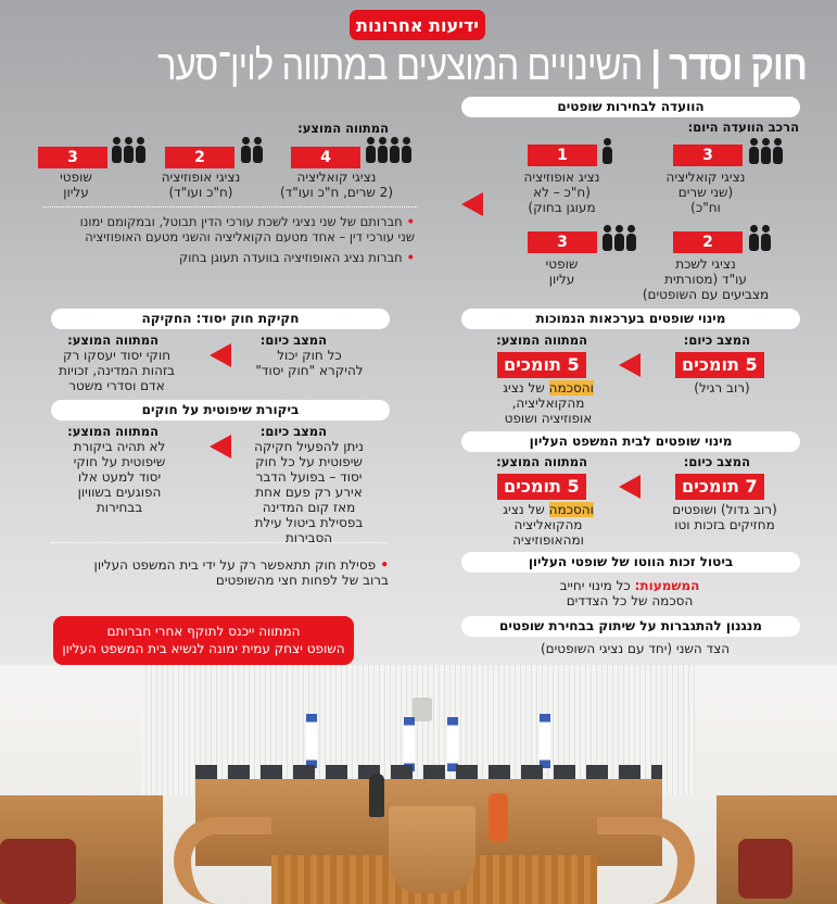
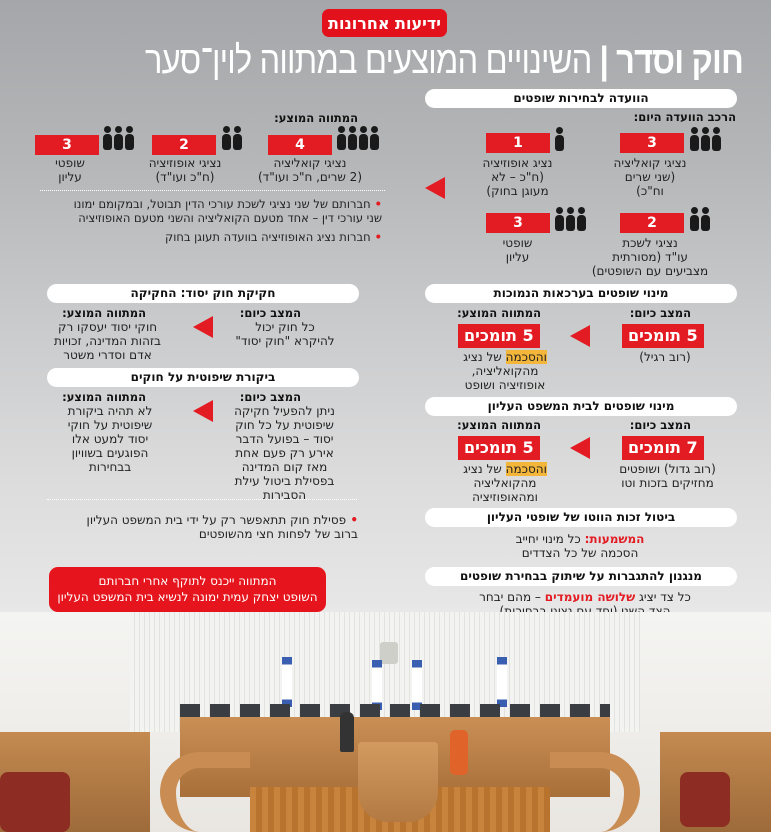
  ידיעות אחרונות
  חוק וסדר | השינויים המוצעים במתווה לוין־סער
  הוועדה לבחירות שופטים
  הרכב הוועדה היום:
  3
  נציגי קואליציה
  (שני שרים
  וח"כ)
  1
  נציג אופוזיציה
  (ח"כ – לא
  מעוגן בחוק)
  2
  נציגי לשכת
  עו"ד (מסורתית
  מצביעים עם השופטים)
  3
  שופטי
  עליון
  המתווה המוצע:
  4
  נציגי קואליציה
  (2 שרים, ח"כ ועו"ד)
  2
  נציגי אופוזיציה
  (ח"כ ועו"ד)
  3
  שופטי
  עליון
  • חברותם של שני נציגי לשכת עורכי הדין תבוטל, ובמקומם ימונו
  שני עורכי דין – אחד מטעם הקואליציה והשני מטעם האופוזיציה
  • חברות נציג האופוזיציה בוועדה תעוגן בחוק
  מינוי שופטים בערכאות הנמוכות
  המצב כיום:
  5 תומכים
  (רוב רגיל)
  המתווה המוצע:
  5 תומכים
  והסכמה של נציג
  מהקואליציה,
  אופוזיציה ושופט
  מינוי שופטים לבית המשפט העליון
  המצב כיום:
  7 תומכים
  (רוב גדול) ושופטים
  מחזיקים בזכות וטו
  המתווה המוצע:
  5 תומכים
  והסכמה של נציג
  מהקואליציה
  ומהאופוזיציה
  ביטול זכות הווטו של שופטי העליון
  המשמעות: כל מינוי יחייב
  הסכמה של כל הצדדים
  מנגנון להתגברות על שיתוק בבחירת שופטים
+ כל צד יציג שלושה מועמדים – מהם יבחר
- הצד השני (יחד עם נציגי השופטים)
+ הצד השני (יחד עם נציגי בבחירות)
  חקיקת חוק יסוד: החקיקה
  המצב כיום:
  כל חוק יכול
  להיקרא "חוק יסוד"
  המתווה המוצע:
  חוקי יסוד יעסקו רק
  בזהות המדינה, זכויות
  אדם וסדרי משטר
  ביקורת שיפוטית על חוקים
  המצב כיום:
  ניתן להפעיל חקיקה
  שיפוטית על כל חוק
  יסוד – בפועל הדבר
  אירע רק פעם אחת
  מאז קום המדינה
  בפסילת ביטול עילת
  הסבירות
  המתווה המוצע:
  לא תהיה ביקורת
  שיפוטית על חוקי
  יסוד למעט אלו
  הפוגעים בשוויון
  בבחירות
  • פסילת חוק תתאפשר רק על ידי בית המשפט העליון
  ברוב של לפחות חצי מהשופטים
  המתווה ייכנס לתוקף אחרי חברותם
  השופט יצחק עמית ימונה לנשיא בית המשפט העליון
